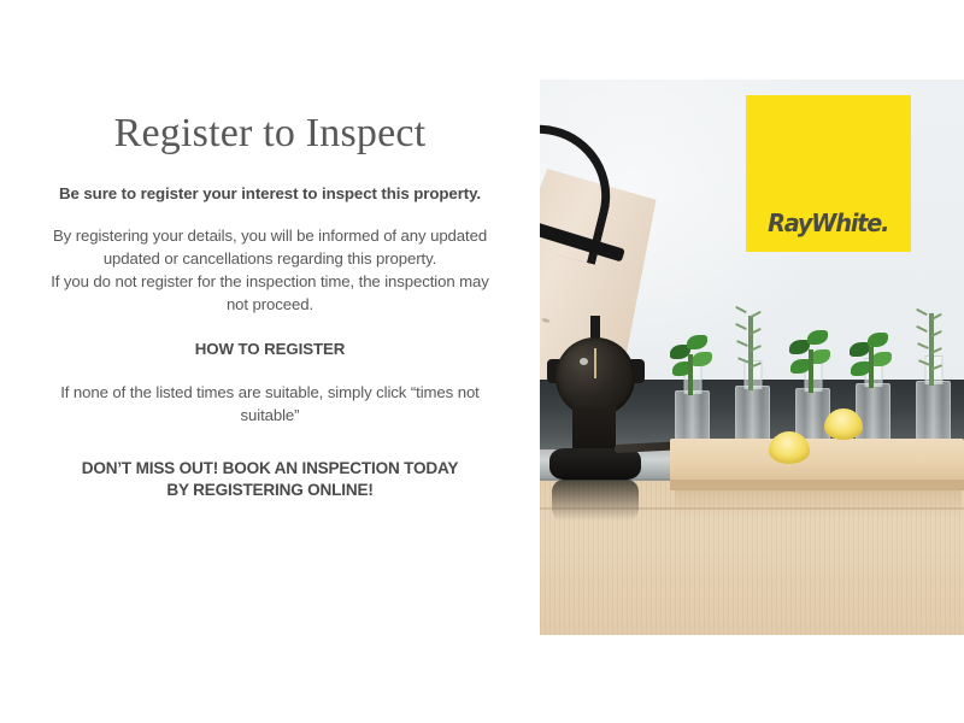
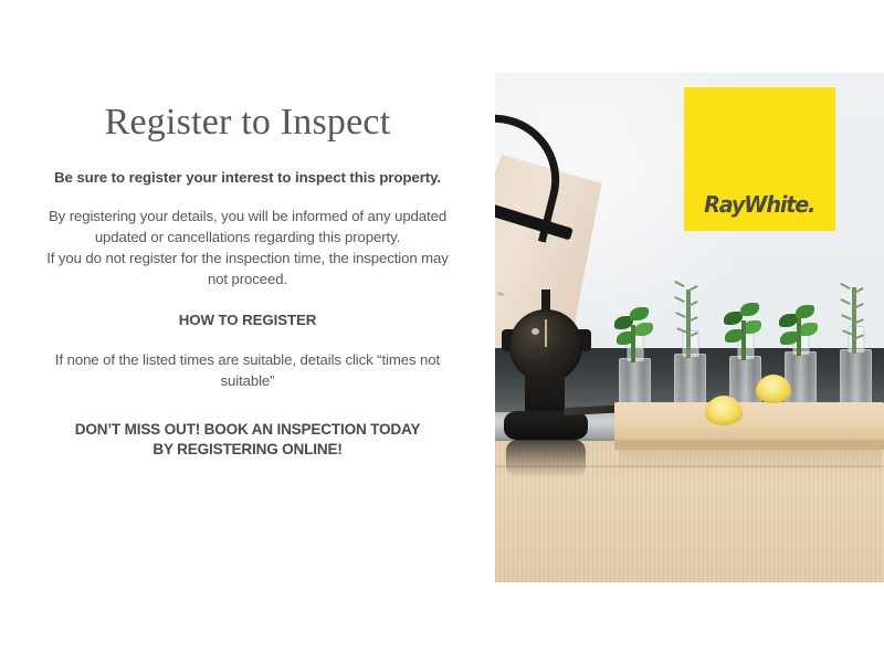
  Register to Inspect
  Be sure to register your interest to inspect this property.
  By registering your details, you will be informed of any updated
  updated or cancellations regarding this property.
  If you do not register for the inspection time, the inspection may
  not proceed.
  HOW TO REGISTER
- If none of the listed times are suitable, simply click “times not
+ If none of the listed times are suitable, details click “times not
  suitable”
  DON’T MISS OUT! BOOK AN INSPECTION TODAY
  BY REGISTERING ONLINE!
  RayWhite.
